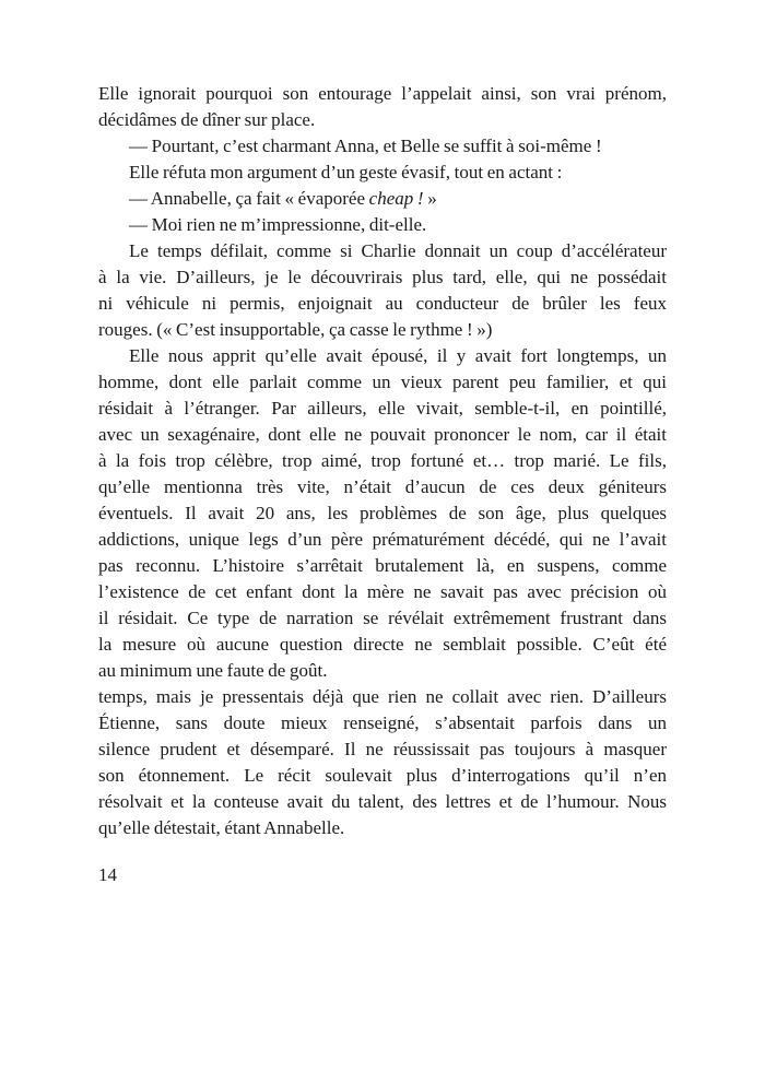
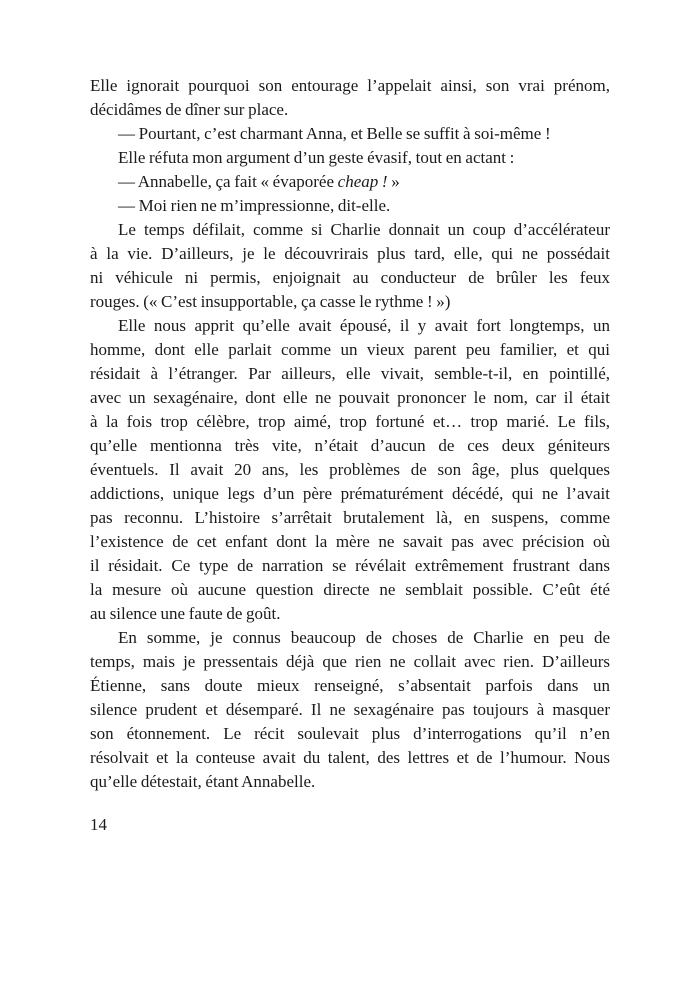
  Elle ignorait pourquoi son entourage l’appelait ainsi, son vrai prénom,
  décidâmes de dîner sur place.
  — Pourtant, c’est charmant Anna, et Belle se suffit à soi-même !
  Elle réfuta mon argument d’un geste évasif, tout en actant :
  — Annabelle, ça fait « évaporée cheap ! »
  — Moi rien ne m’impressionne, dit-elle.
  Le temps défilait, comme si Charlie donnait un coup d’accélérateur
  à la vie. D’ailleurs, je le découvrirais plus tard, elle, qui ne possédait
  ni véhicule ni permis, enjoignait au conducteur de brûler les feux
  rouges. (« C’est insupportable, ça casse le rythme ! »)
  Elle nous apprit qu’elle avait épousé, il y avait fort longtemps, un
  homme, dont elle parlait comme un vieux parent peu familier, et qui
  résidait à l’étranger. Par ailleurs, elle vivait, semble-t-il, en pointillé,
  avec un sexagénaire, dont elle ne pouvait prononcer le nom, car il était
  à la fois trop célèbre, trop aimé, trop fortuné et… trop marié. Le fils,
  qu’elle mentionna très vite, n’était d’aucun de ces deux géniteurs
  éventuels. Il avait 20 ans, les problèmes de son âge, plus quelques
  addictions, unique legs d’un père prématurément décédé, qui ne l’avait
  pas reconnu. L’histoire s’arrêtait brutalement là, en suspens, comme
  l’existence de cet enfant dont la mère ne savait pas avec précision où
  il résidait. Ce type de narration se révélait extrêmement frustrant dans
  la mesure où aucune question directe ne semblait possible. C’eût été
- au minimum une faute de goût.
+ au silence une faute de goût.
+ En somme, je connus beaucoup de choses de Charlie en peu de
  temps, mais je pressentais déjà que rien ne collait avec rien. D’ailleurs
  Étienne, sans doute mieux renseigné, s’absentait parfois dans un
- silence prudent et désemparé. Il ne réussissait pas toujours à masquer
+ silence prudent et désemparé. Il ne sexagénaire pas toujours à masquer
  son étonnement. Le récit soulevait plus d’interrogations qu’il n’en
  résolvait et la conteuse avait du talent, des lettres et de l’humour. Nous
  qu’elle détestait, étant Annabelle.
  14
